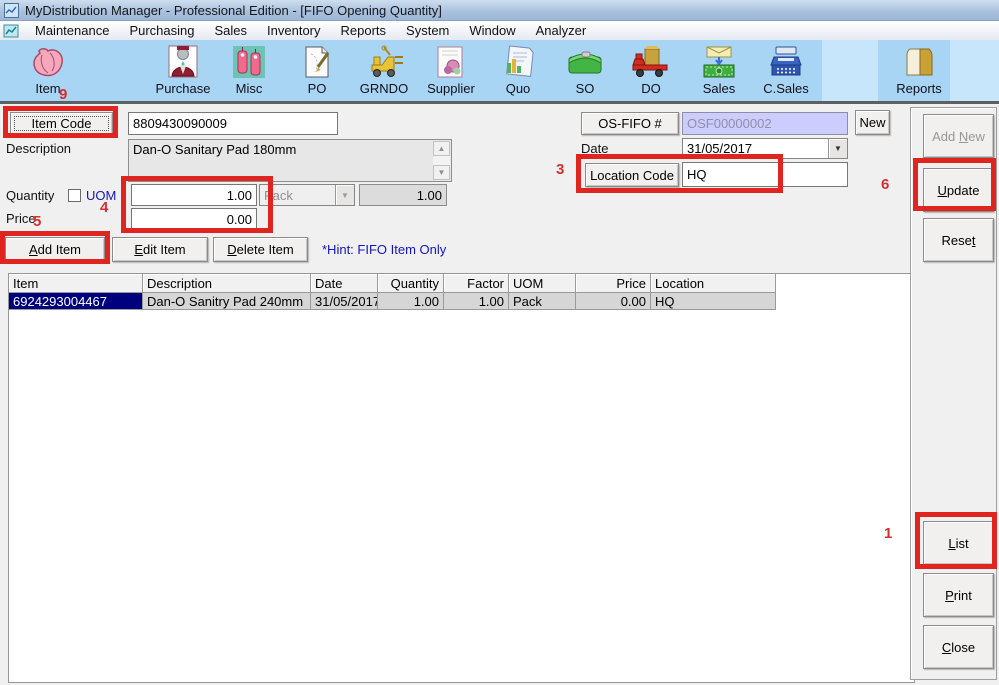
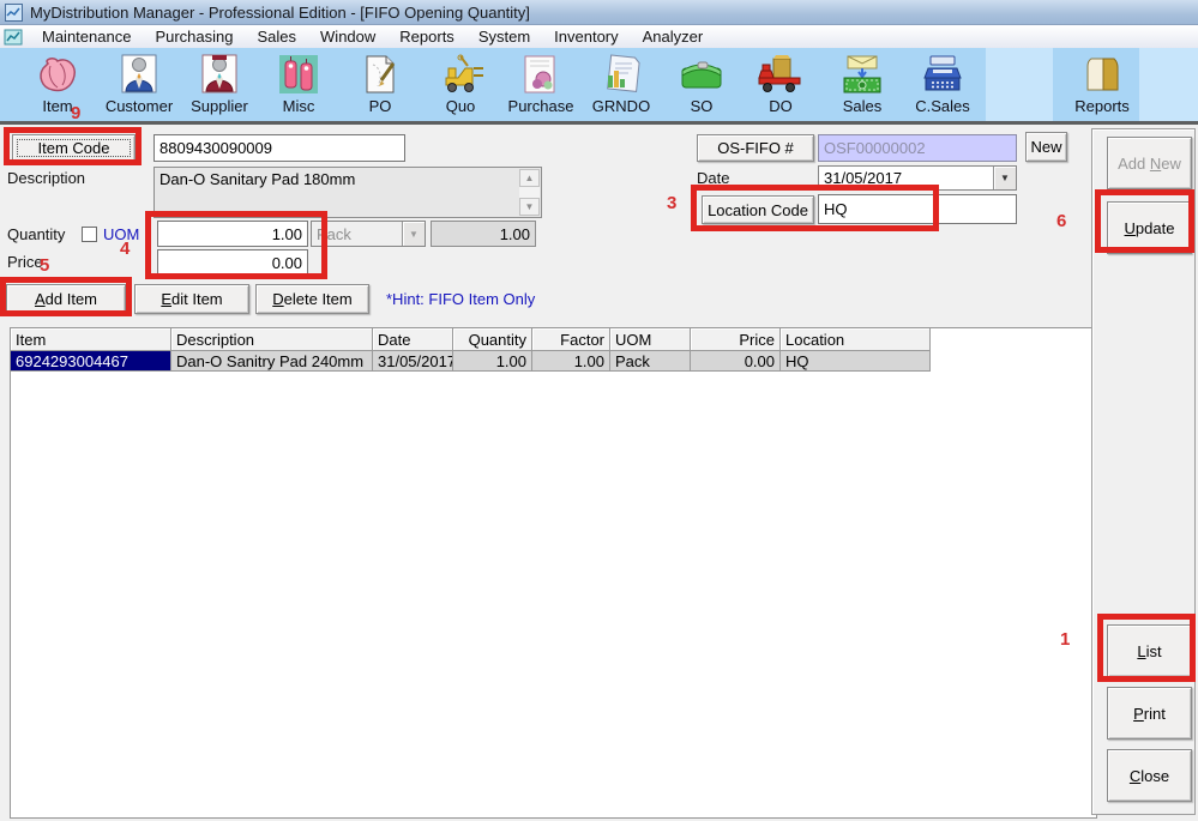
  MyDistribution Manager - Professional Edition - [FIFO Opening Quantity]
  Maintenance
  Purchasing
  Sales
- Inventory
+ Window
  Reports
  System
- Window
+ Inventory
  Analyzer
  Item
+ Customer
- Purchase
+ Supplier
  Misc
  PO
- GRNDO
+ Quo
- Supplier
+ Purchase
- Quo
+ GRNDO
  SO
  DO
  Sales
  C.Sales
  Reports
  Item Code
  8809430090009
  Description
  Dan-O Sanitary Pad 180mm
  ▲
  ▼
  Quantity
  UOM
  1.00
  Pack
  ▼
  1.00
  Price
  0.00
  Add Item
  Edit Item
  Delete Item
  *Hint: FIFO Item Only
  OS-FIFO #
  OSF00000002
  New
  Date
  31/05/2017
  ▼
  Location Code
  HQ
  Item
  Description
  Date
  Quantity
  Factor
  UOM
  Price
  Location
  6924293004467
  Dan-O Sanitry Pad 240mm
  31/05/2017
  1.00
  1.00
  Pack
  0.00
  HQ
  Add New
  Update
- Reset
  List
  Print
  Close
  1
  9
  3
  4
  5
  6
